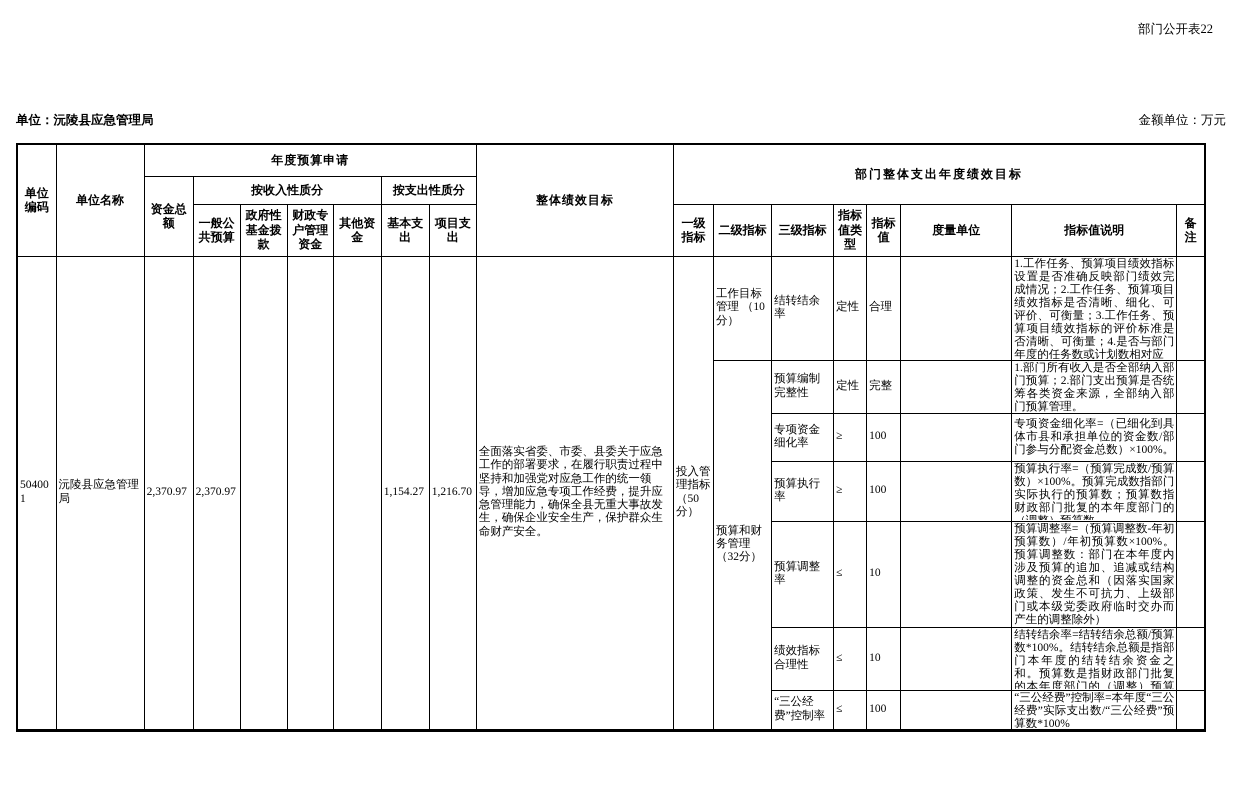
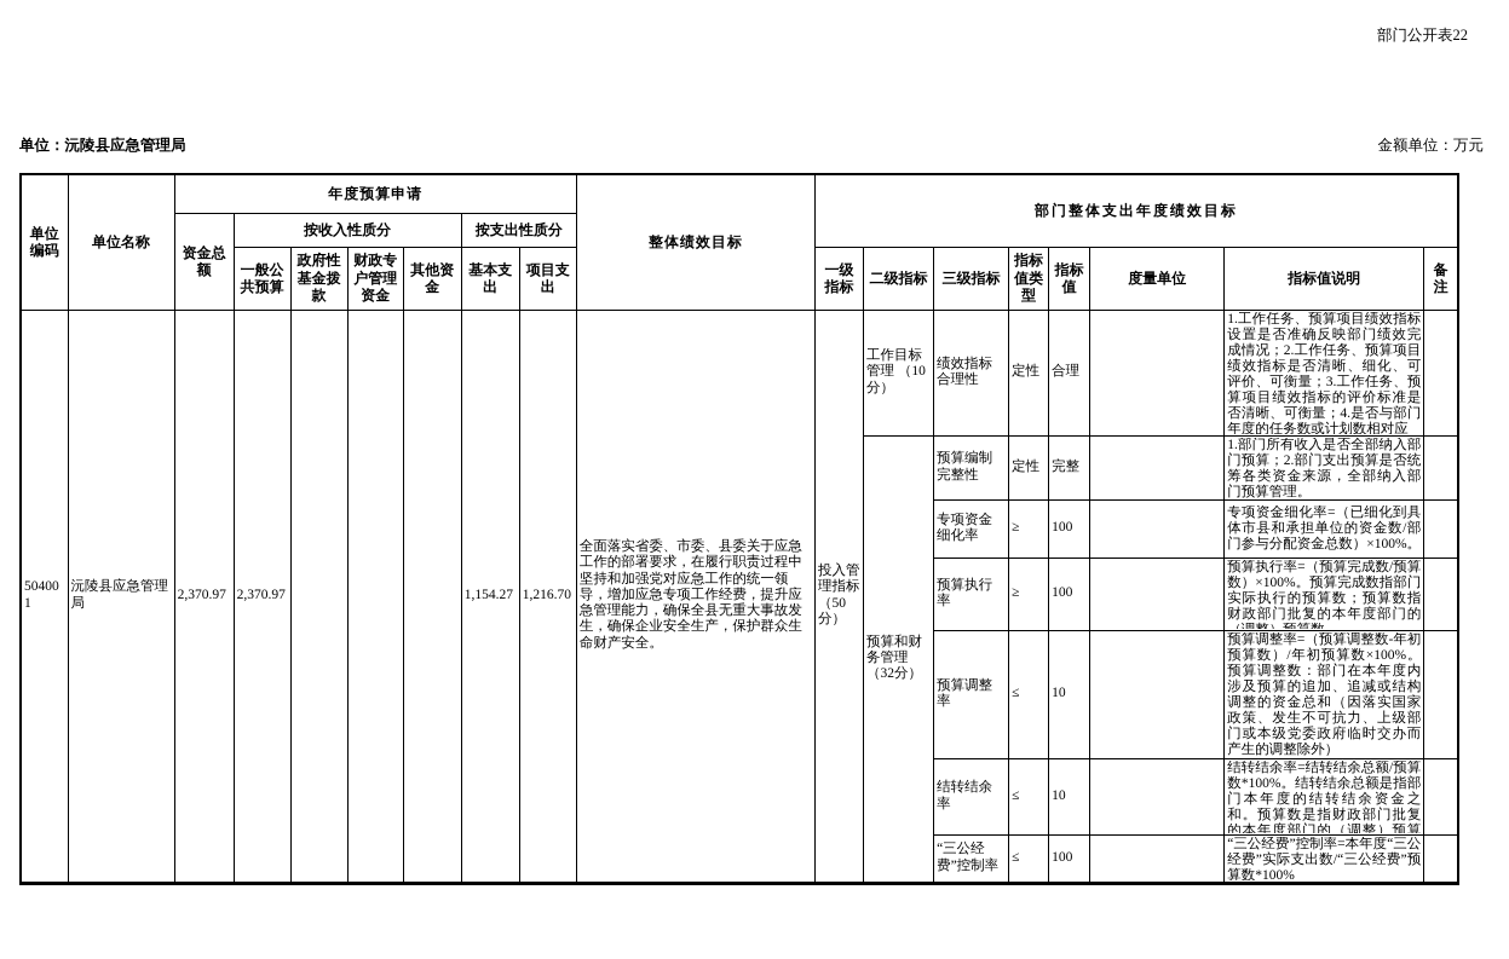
  部门公开表22
  单位：沅陵县应急管理局
  金额单位：万元
  单位编码	单位名称	年度预算申请	整体绩效目标	部门整体支出年度绩效目标
  资金总额	按收入性质分	按支出性质分
  一般公共预算	政府性基金拨款	财政专户管理资金	其他资金	基本支出	项目支出	一级指标	二级指标	三级指标	指标值类型	指标值	度量单位	指标值说明	备注
- 504001	沅陵县应急管理局	2,370.97	2,370.97				1,154.27	1,216.70	全面落实省委、市委、县委关于应急工作的部署要求，在履行职责过程中坚持和加强党对应急工作的统一领导，增加应急专项工作经费，提升应急管理能力，确保全县无重大事故发生，确保企业安全生产，保护群众生命财产安全。	投入管理指标（50分）	工作目标管理 （10分）	结转结余率	定性	合理		1.工作任务、预算项目绩效指标设置是否准确反映部门绩效完成情况；2.工作任务、预算项目绩效指标是否清晰、细化、可评价、可衡量；3.工作任务、预算项目绩效指标的评价标准是否清晰、可衡量；4.是否与部门年度的任务数或计划数相对应
+ 504001	沅陵县应急管理局	2,370.97	2,370.97				1,154.27	1,216.70	全面落实省委、市委、县委关于应急工作的部署要求，在履行职责过程中坚持和加强党对应急工作的统一领导，增加应急专项工作经费，提升应急管理能力，确保全县无重大事故发生，确保企业安全生产，保护群众生命财产安全。	投入管理指标（50分）	工作目标管理 （10分）	绩效指标合理性	定性	合理		1.工作任务、预算项目绩效指标设置是否准确反映部门绩效完成情况；2.工作任务、预算项目绩效指标是否清晰、细化、可评价、可衡量；3.工作任务、预算项目绩效指标的评价标准是否清晰、可衡量；4.是否与部门年度的任务数或计划数相对应
  预算和财务管理（32分）	预算编制完整性	定性	完整		1.部门所有收入是否全部纳入部门预算；2.部门支出预算是否统筹各类资金来源，全部纳入部门预算管理。
  专项资金细化率	≥	100		专项资金细化率=（已细化到具体市县和承担单位的资金数/部门参与分配资金总数）×100%。
  预算执行率	≥	100		预算执行率=（预算完成数/预算数）×100%。预算完成数指部门实际执行的预算数；预算数指财政部门批复的本年度部门的
  预算调整率	≤	10		预算调整率=（预算调整数-年初预算数）/年初预算数×100%。预算调整数：部门在本年度内涉及预算的追加、追减或结构调整的资金总和（因落实国家政策、发生不可抗力、上级部门或本级党委政府临时交办而产生的调整除外）
- 绩效指标合理性	≤	10		结转结余率=结转结余总额/预算数*100%。结转结余总额是指部门本年度的结转结余资金之和。预算数是指财政部门批复的本年度部门的（调整）预算
+ 结转结余率	≤	10		结转结余率=结转结余总额/预算数*100%。结转结余总额是指部门本年度的结转结余资金之和。预算数是指财政部门批复的本年度部门的（调整）预算
  “三公经费”控制率	≤	100		“三公经费”控制率=本年度“三公经费”实际支出数/“三公经费”预算数*100%
